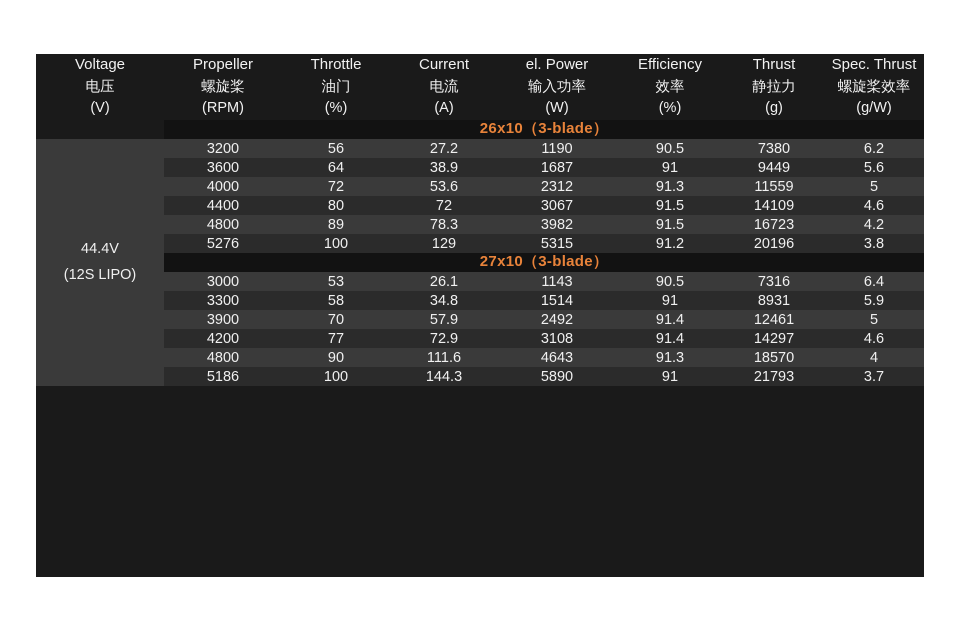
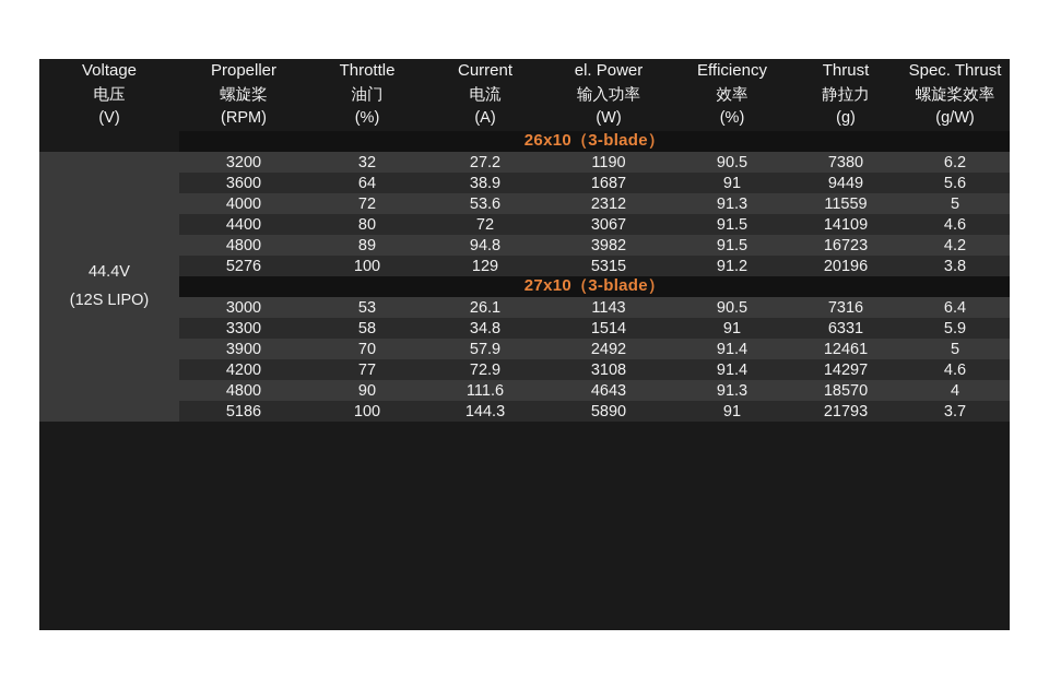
  Voltage 电压 (V)	Propeller 螺旋桨 (RPM)	Throttle 油门 (%)	Current 电流 (A)	el. Power 输入功率 (W)	Efficiency 效率 (%)	Thrust 静拉力 (g)	Spec. Thrust 螺旋桨效率 (g/W)
  	26x10（3-blade）
- 44.4V (12S LIPO)	3200	56	27.2	1190	90.5	7380	6.2
+ 44.4V (12S LIPO)	3200	32	27.2	1190	90.5	7380	6.2
  3600	64	38.9	1687	91	9449	5.6
  4000	72	53.6	2312	91.3	11559	5
  4400	80	72	3067	91.5	14109	4.6
- 4800	89	78.3	3982	91.5	16723	4.2
+ 4800	89	94.8	3982	91.5	16723	4.2
  5276	100	129	5315	91.2	20196	3.8
  27x10（3-blade）
  3000	53	26.1	1143	90.5	7316	6.4
- 3300	58	34.8	1514	91	8931	5.9
+ 3300	58	34.8	1514	91	6331	5.9
  3900	70	57.9	2492	91.4	12461	5
  4200	77	72.9	3108	91.4	14297	4.6
  4800	90	111.6	4643	91.3	18570	4
  5186	100	144.3	5890	91	21793	3.7
